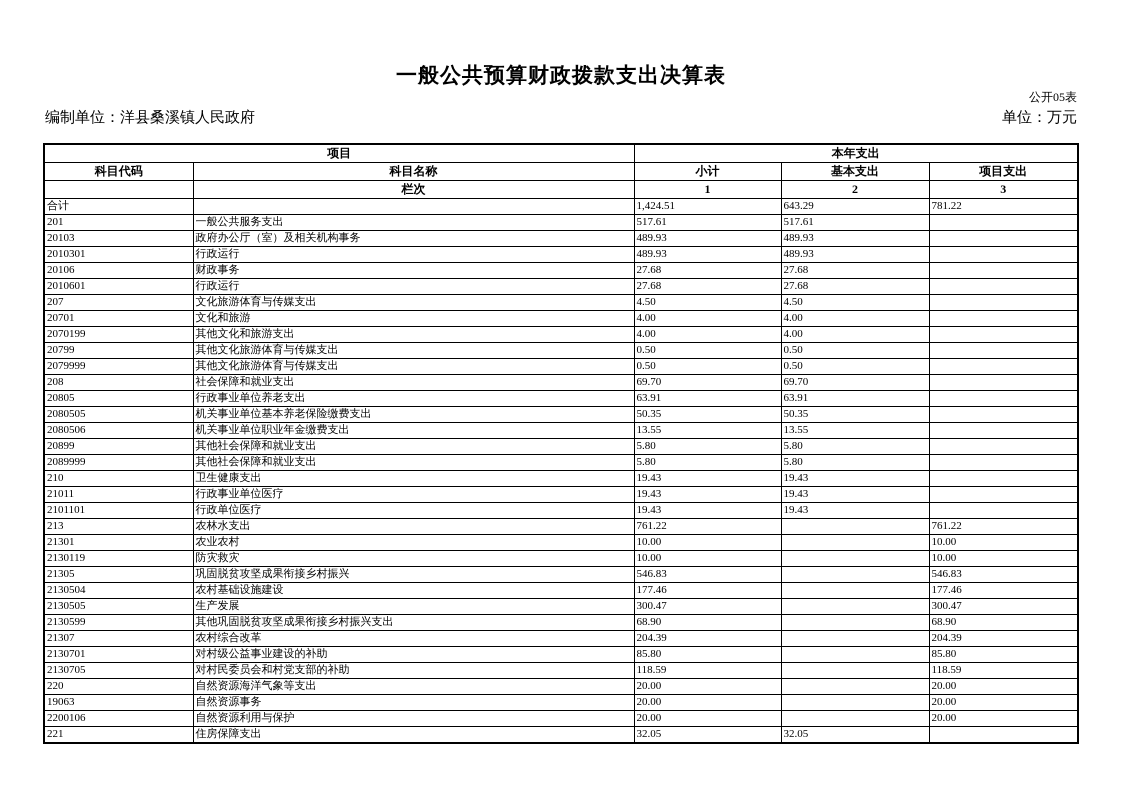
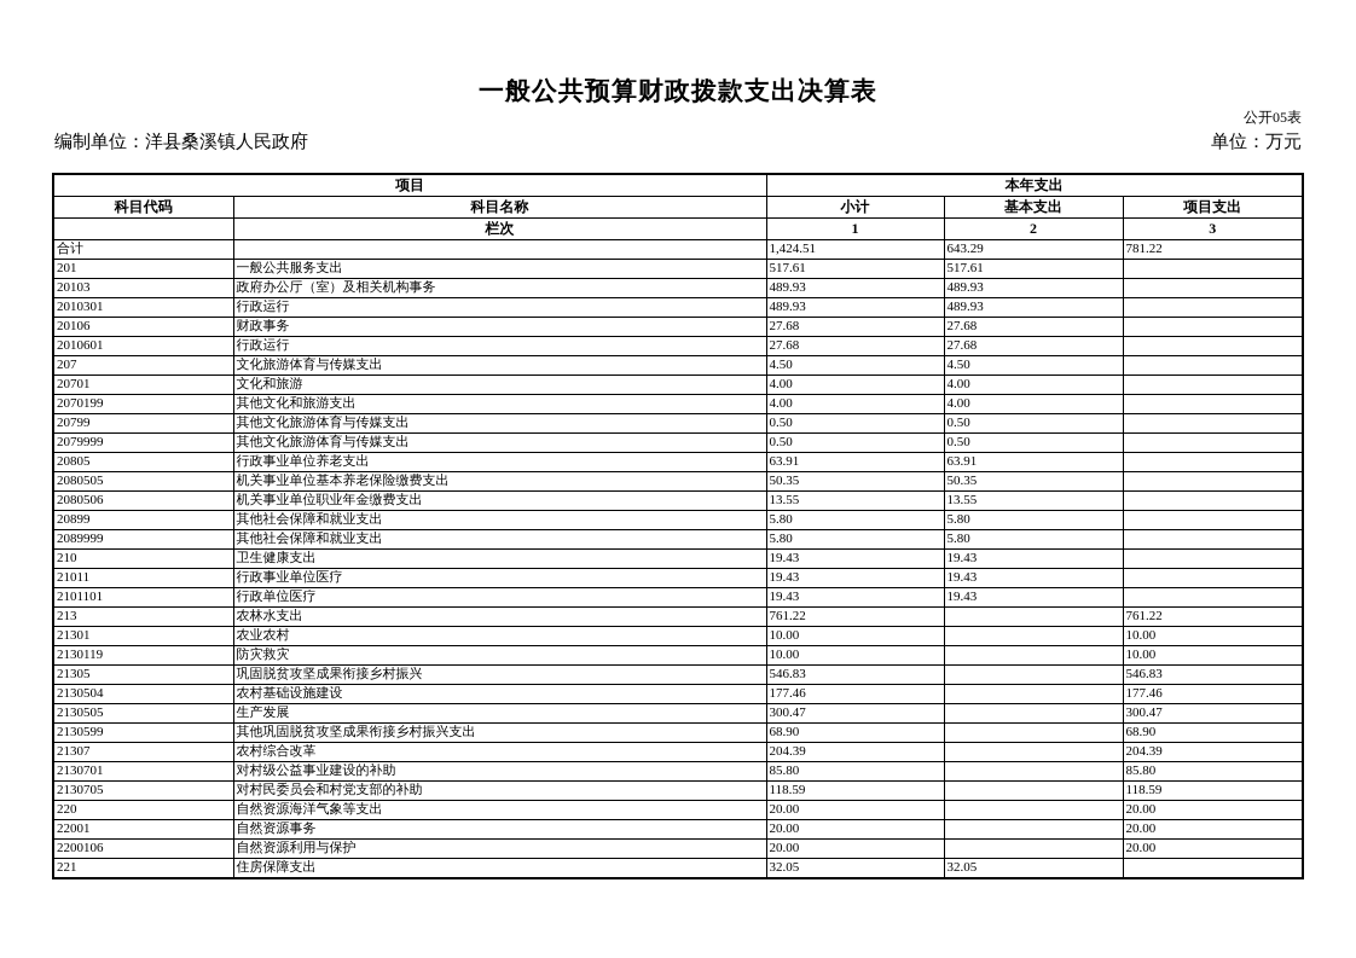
  一般公共预算财政拨款支出决算表
  公开05表
  编制单位：洋县桑溪镇人民政府
  单位：万元
  项目	本年支出
  科目代码	科目名称	小计	基本支出	项目支出
  	栏次	1	2	3
  合计		1,424.51	643.29	781.22
  201	一般公共服务支出	517.61	517.61
  20103	政府办公厅（室）及相关机构事务	489.93	489.93
  2010301	行政运行	489.93	489.93
  20106	财政事务	27.68	27.68
  2010601	行政运行	27.68	27.68
  207	文化旅游体育与传媒支出	4.50	4.50
  20701	文化和旅游	4.00	4.00
  2070199	其他文化和旅游支出	4.00	4.00
  20799	其他文化旅游体育与传媒支出	0.50	0.50
  2079999	其他文化旅游体育与传媒支出	0.50	0.50
- 208	社会保障和就业支出	69.70	69.70
  20805	行政事业单位养老支出	63.91	63.91
  2080505	机关事业单位基本养老保险缴费支出	50.35	50.35
  2080506	机关事业单位职业年金缴费支出	13.55	13.55
  20899	其他社会保障和就业支出	5.80	5.80
  2089999	其他社会保障和就业支出	5.80	5.80
  210	卫生健康支出	19.43	19.43
  21011	行政事业单位医疗	19.43	19.43
  2101101	行政单位医疗	19.43	19.43
  213	农林水支出	761.22		761.22
  21301	农业农村	10.00		10.00
  2130119	防灾救灾	10.00		10.00
  21305	巩固脱贫攻坚成果衔接乡村振兴	546.83		546.83
  2130504	农村基础设施建设	177.46		177.46
  2130505	生产发展	300.47		300.47
  2130599	其他巩固脱贫攻坚成果衔接乡村振兴支出	68.90		68.90
  21307	农村综合改革	204.39		204.39
  2130701	对村级公益事业建设的补助	85.80		85.80
  2130705	对村民委员会和村党支部的补助	118.59		118.59
  220	自然资源海洋气象等支出	20.00		20.00
- 19063	自然资源事务	20.00		20.00
+ 22001	自然资源事务	20.00		20.00
  2200106	自然资源利用与保护	20.00		20.00
  221	住房保障支出	32.05	32.05
